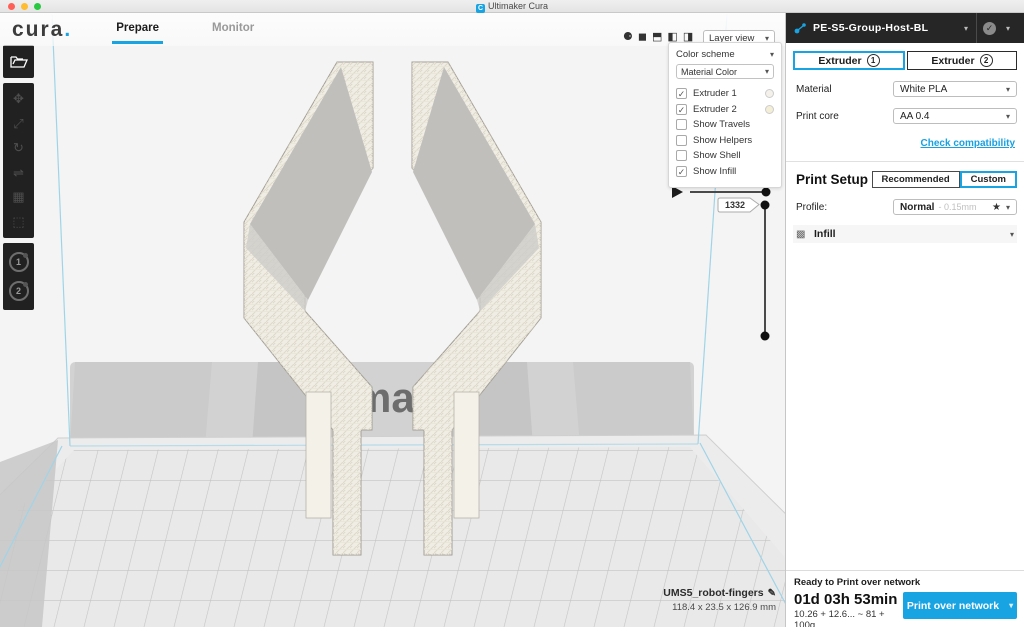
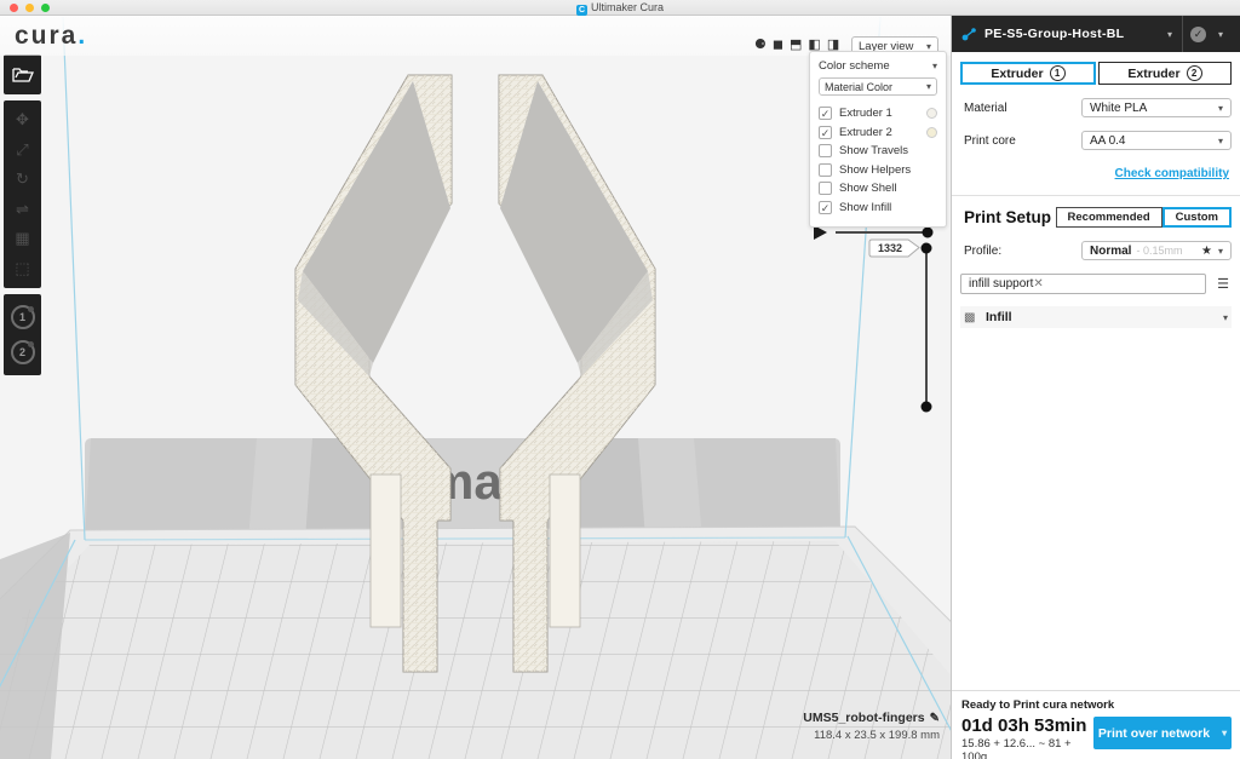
  1332
  Ultimaker Cura
  cura.
- Prepare
- Monitor
  ⚈
  ◼
  ⬒
  ◧
  ◨
  Layer view
  ▾
  ✥
  ⤢
  ↻
  ⇌
  ▦
  ⬚
  1
  2
  Color scheme
  ▾
  Material Color
  ▾
  Extruder 1
  Extruder 2
  Show Travels
  Show Helpers
  Show Shell
  Show Infill
  UMS5_robot-fingers ✎
- 118.4 x 23.5 x 126.9 mm
+ 118.4 x 23.5 x 199.8 mm
  PE-S5-Group-Host-BL
  ▾
  ✓
  ▾
  Extruder
  1
  Extruder
  2
  Material
  White PLA
  ▾
  Print core
  AA 0.4
  ▾
  Check compatibility
  Print Setup
  Recommended
  Custom
  Profile:
  Normal
  - 0.15mm
  ★
  ▾
+ infill support
+ ✕
+ ☰
  ▩
  Infill
  ▾
- Ready to Print over network
+ Ready to Print cura network
  01d 03h 53min
- 10.26 + 12.6... ~ 81 + 100g
+ 15.86 + 12.6... ~ 81 + 100g
  Print over network
  ▾
